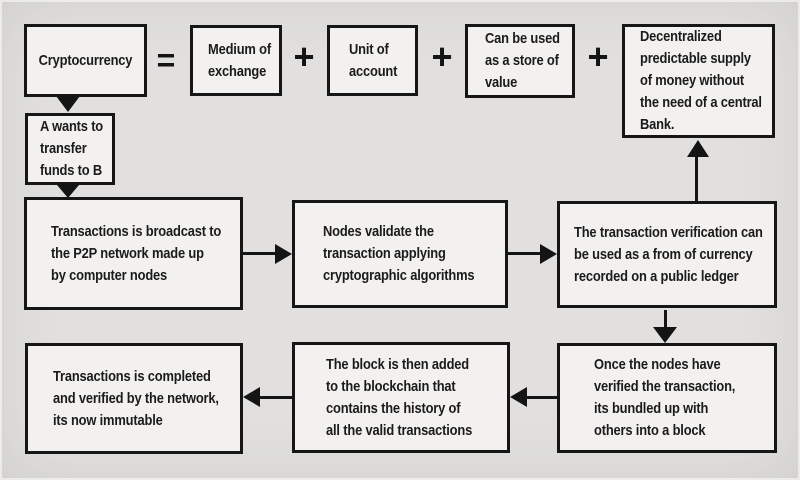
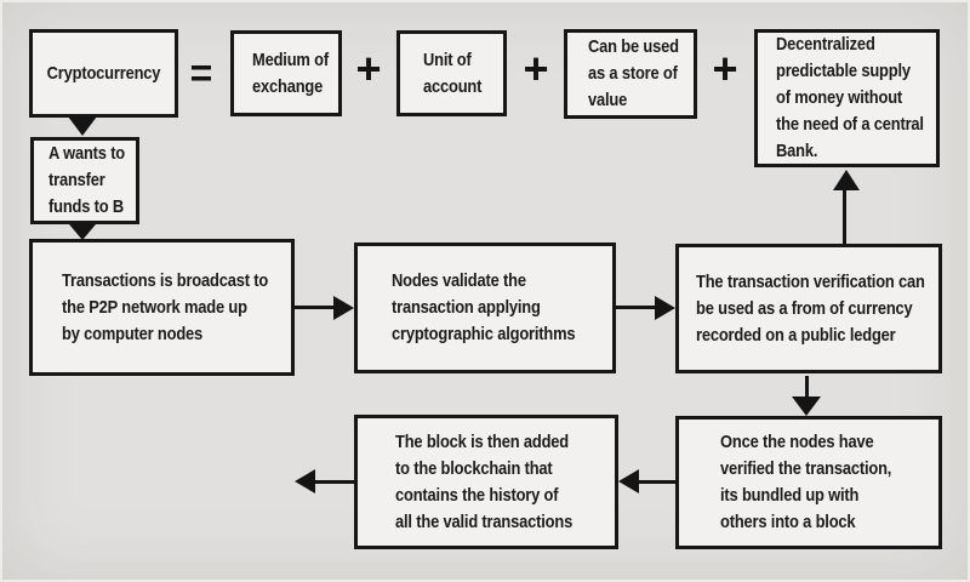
  Cryptocurrency
  =
  Medium of
  exchange
  +
  Unit of
  account
  +
  Can be used
  as a store of
  value
  +
  Decentralized
  predictable supply
  of money without
  the need of a central
  Bank.
  A wants to
  transfer
  funds to B
  Transactions is broadcast to
  the P2P network made up
  by computer nodes
  Nodes validate the
  transaction applying
  cryptographic algorithms
  The transaction verification can
  be used as a from of currency
  recorded on a public ledger
- Transactions is completed
- and verified by the network,
- its now immutable
  The block is then added
  to the blockchain that
  contains the history of
  all the valid transactions
  Once the nodes have
  verified the transaction,
  its bundled up with
  others into a block
